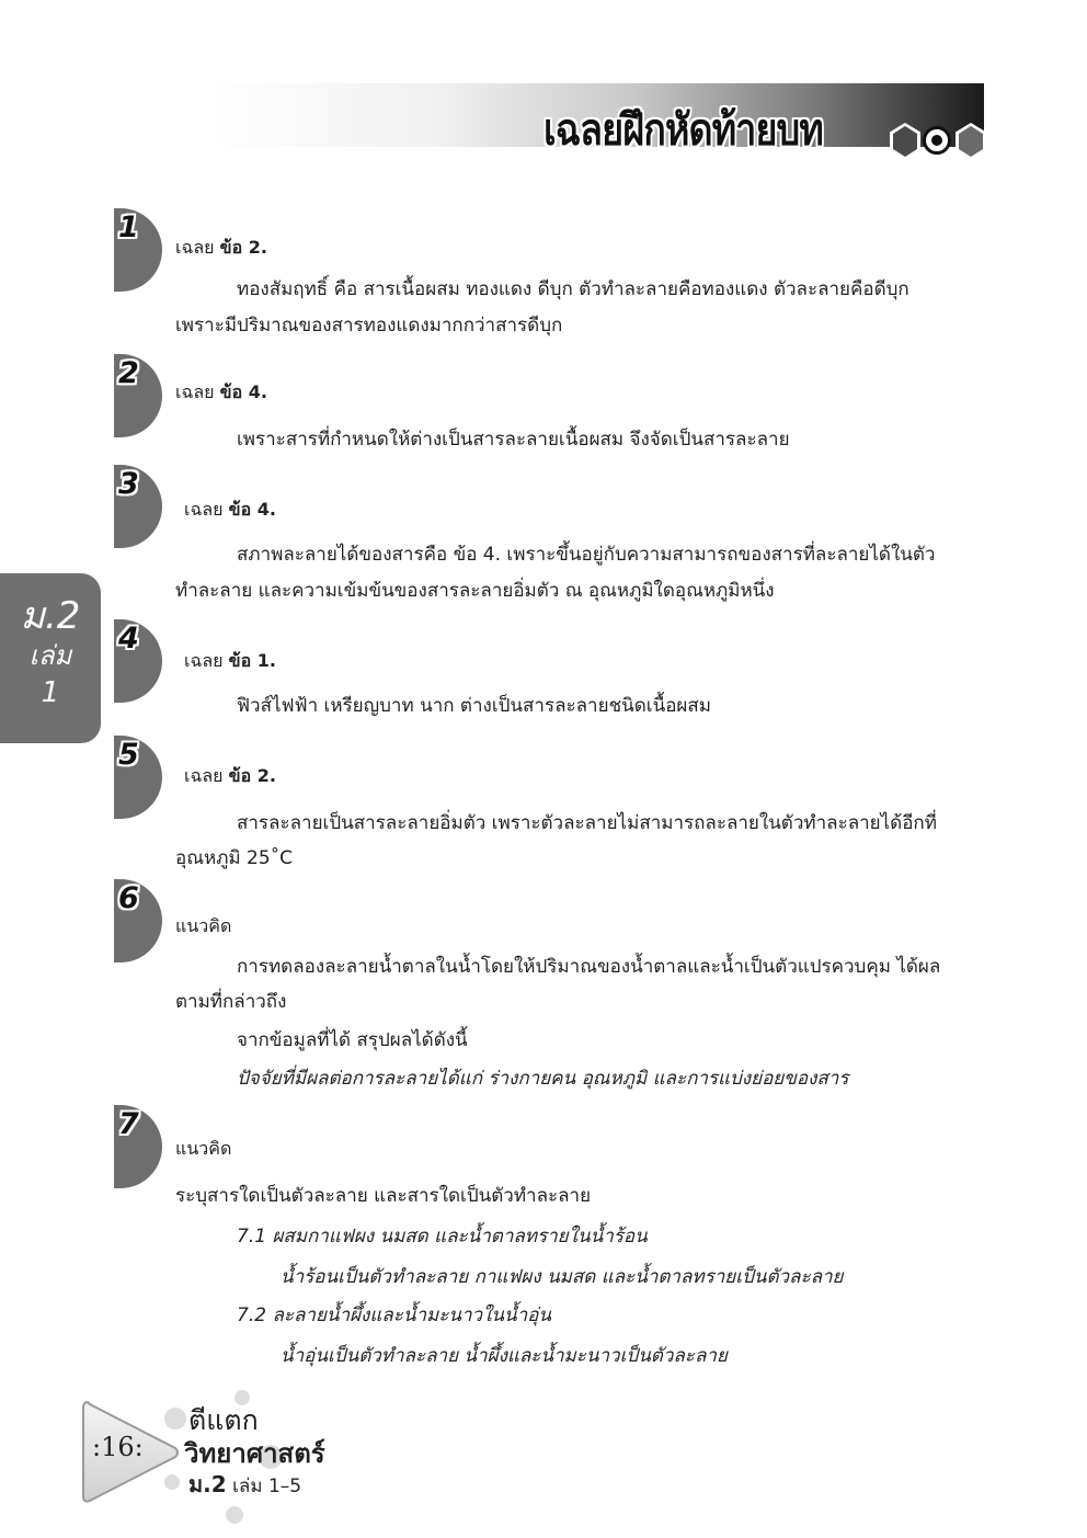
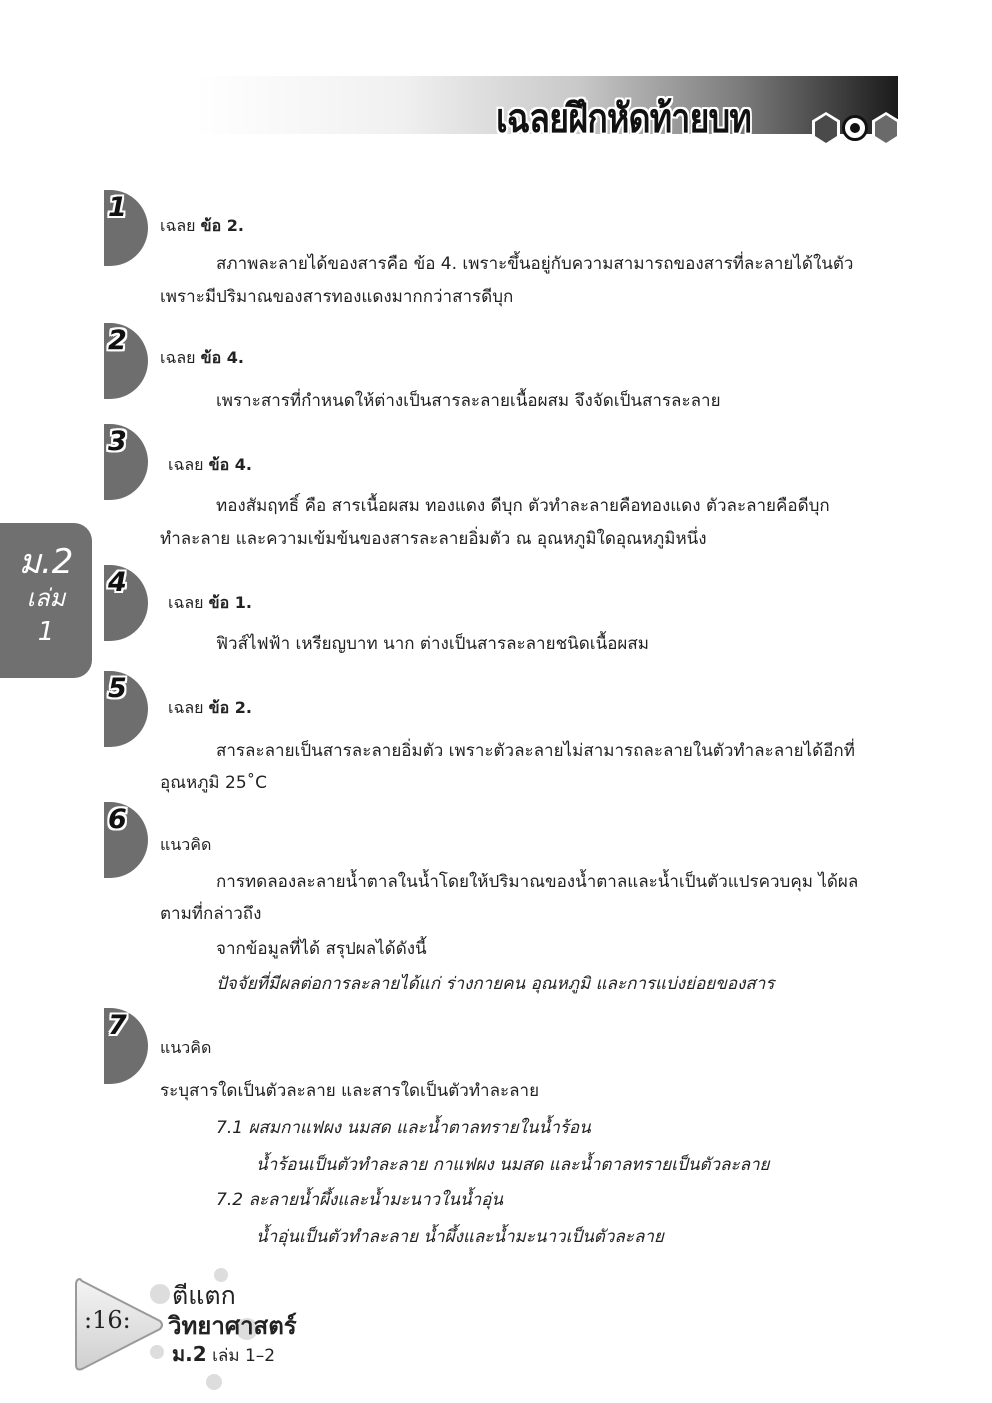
  เฉลยฝึกหัดท้ายบท
  ม.2
  เล่ม
  1
  1
  เฉลย ข้อ 2.
- ทองสัมฤทธิ์ คือ สารเนื้อผสม ทองแดง ดีบุก ตัวทำละลายคือทองแดง ตัวละลายคือดีบุก
+ สภาพละลายได้ของสารคือ ข้อ 4. เพราะขึ้นอยู่กับความสามารถของสารที่ละลายได้ในตัว
  เพราะมีปริมาณของสารทองแดงมากกว่าสารดีบุก
  2
  เฉลย ข้อ 4.
  เพราะสารที่กำหนดให้ต่างเป็นสารละลายเนื้อผสม จึงจัดเป็นสารละลาย
  3
  เฉลย ข้อ 4.
- สภาพละลายได้ของสารคือ ข้อ 4. เพราะขึ้นอยู่กับความสามารถของสารที่ละลายได้ในตัว
+ ทองสัมฤทธิ์ คือ สารเนื้อผสม ทองแดง ดีบุก ตัวทำละลายคือทองแดง ตัวละลายคือดีบุก
  ทำละลาย และความเข้มข้นของสารละลายอิ่มตัว ณ อุณหภูมิใดอุณหภูมิหนึ่ง
  4
  เฉลย ข้อ 1.
  ฟิวส์ไฟฟ้า เหรียญบาท นาก ต่างเป็นสารละลายชนิดเนื้อผสม
  5
  เฉลย ข้อ 2.
  สารละลายเป็นสารละลายอิ่มตัว เพราะตัวละลายไม่สามารถละลายในตัวทำละลายได้อีกที่
  อุณหภูมิ 25˚C
  6
  แนวคิด
  การทดลองละลายน้ำตาลในน้ำโดยให้ปริมาณของน้ำตาลและน้ำเป็นตัวแปรควบคุม ได้ผล
  ตามที่กล่าวถึง
  จากข้อมูลที่ได้ สรุปผลได้ดังนี้
  ปัจจัยที่มีผลต่อการละลายได้แก่ ร่างกายคน อุณหภูมิ และการแบ่งย่อยของสาร
  7
  แนวคิด
  ระบุสารใดเป็นตัวละลาย และสารใดเป็นตัวทำละลาย
  7.1 ผสมกาแฟผง นมสด และน้ำตาลทรายในน้ำร้อน
  น้ำร้อนเป็นตัวทำละลาย กาแฟผง นมสด และน้ำตาลทรายเป็นตัวละลาย
  7.2 ละลายน้ำผึ้งและน้ำมะนาวในน้ำอุ่น
  น้ำอุ่นเป็นตัวทำละลาย น้ำผึ้งและน้ำมะนาวเป็นตัวละลาย
  :16:
  ตีแตก
  วิทยาศาสตร์
- ม.2 เล่ม 1–5
+ ม.2 เล่ม 1–2
